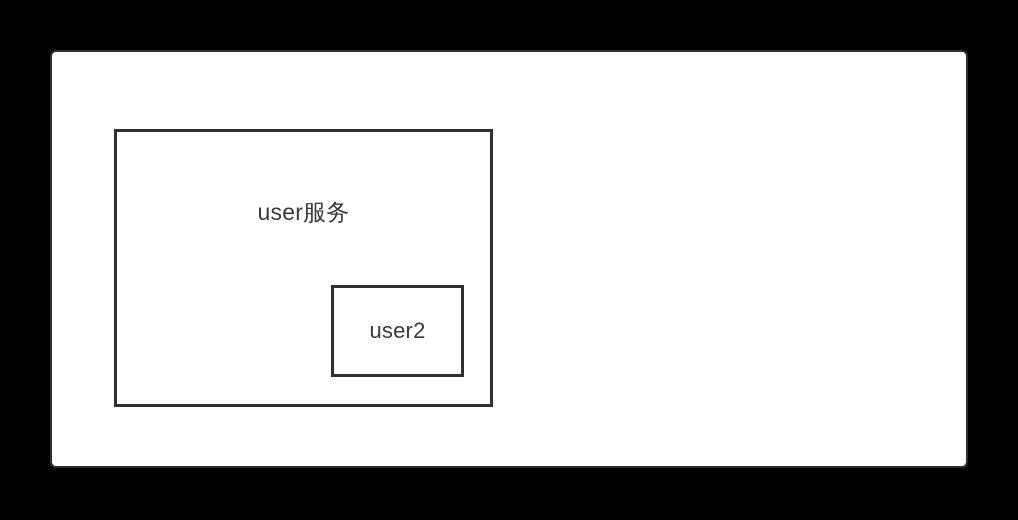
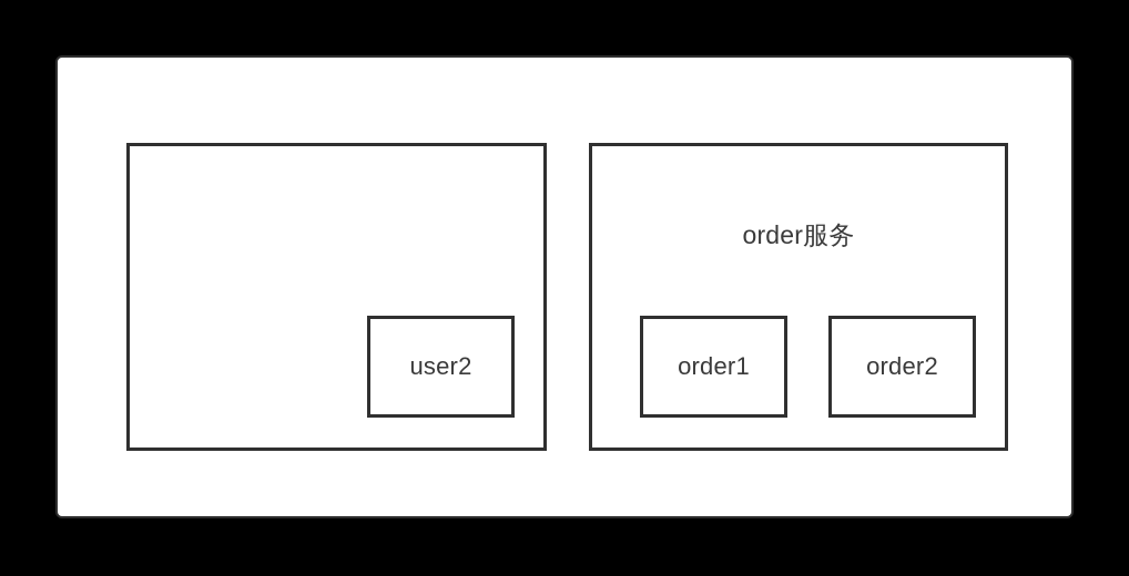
- user服务
  user2
+ order服务
+ order1
+ order2
